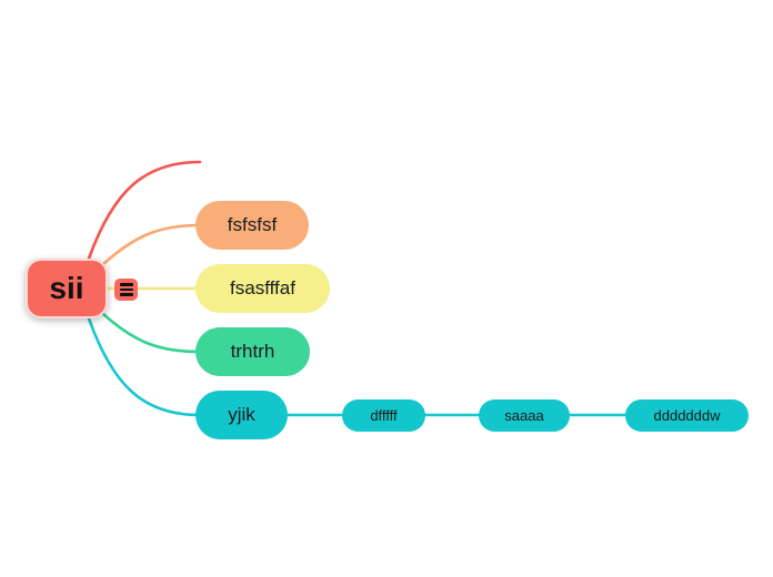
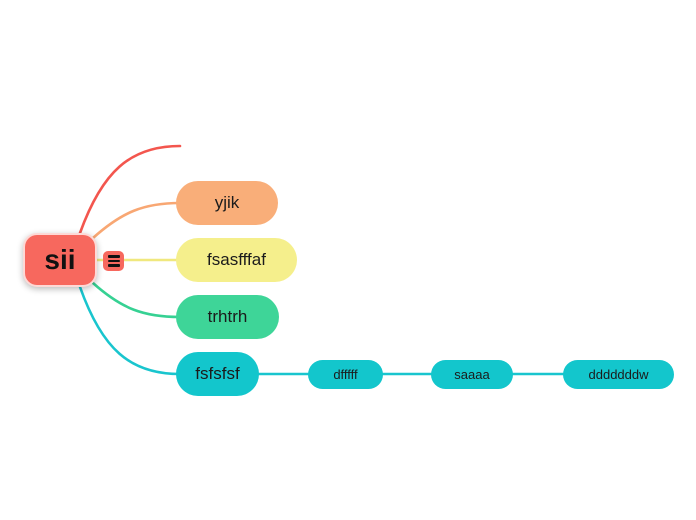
  sii
- fsfsfsf
+ yjik
  fsasfffaf
  trhtrh
- yjik
+ fsfsfsf
  dfffff
  saaaa
  dddddddw
